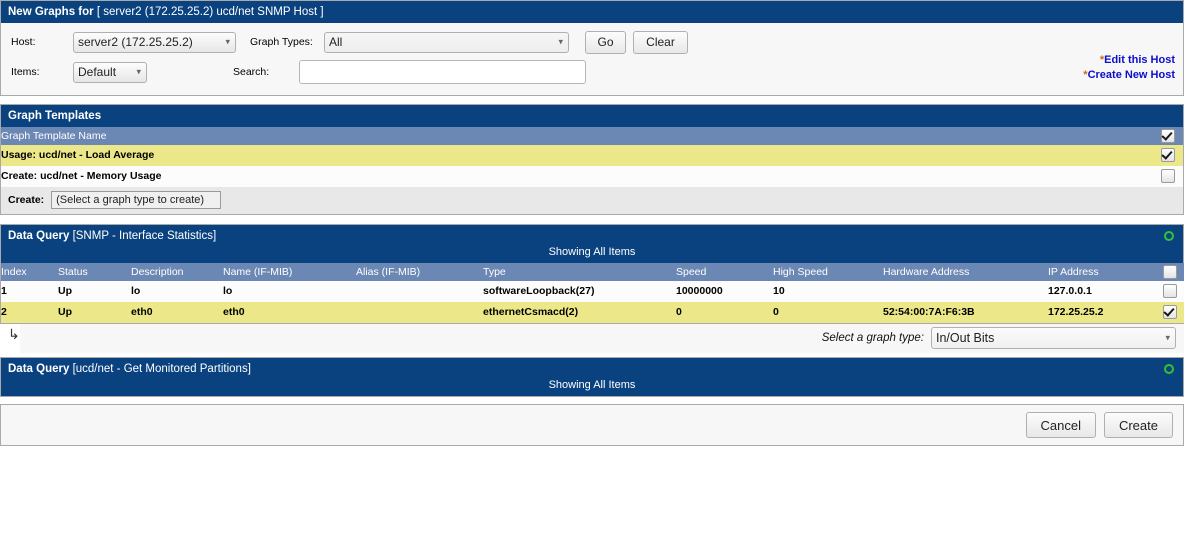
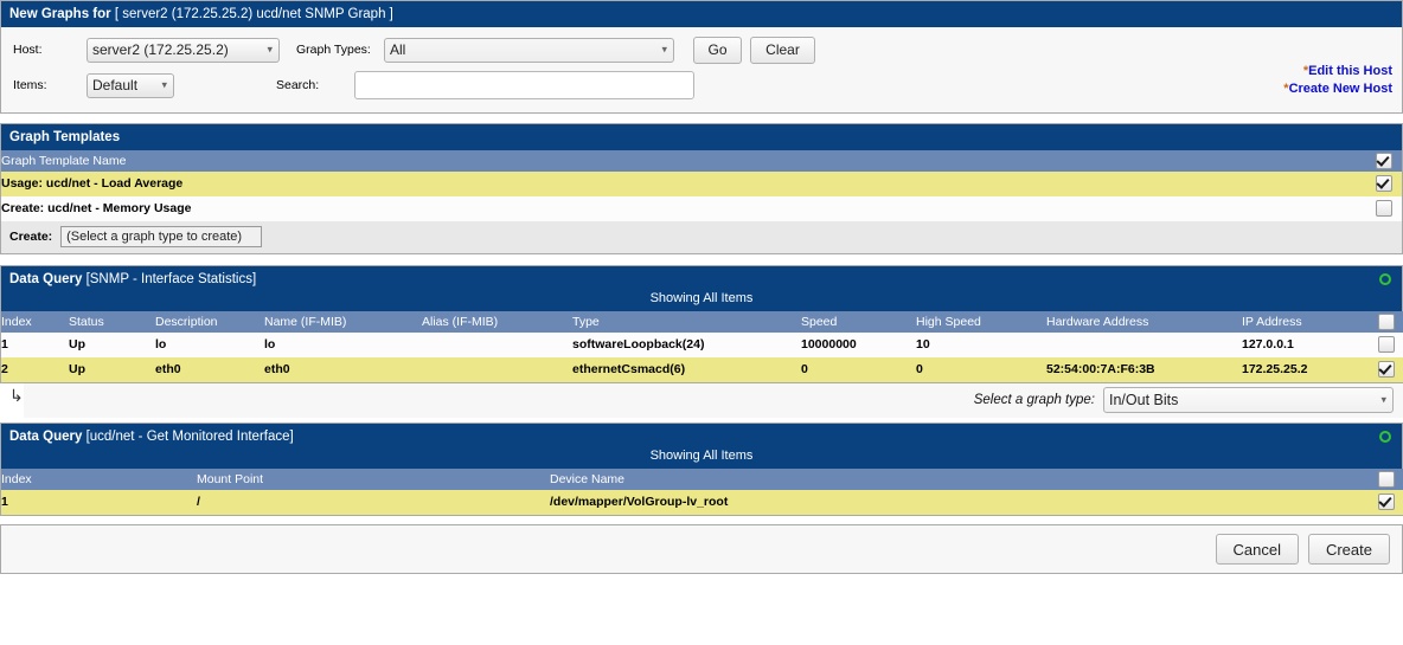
- New Graphs for [ server2 (172.25.25.2) ucd/net SNMP Host ]
+ New Graphs for [ server2 (172.25.25.2) ucd/net SNMP Graph ]
  Host:
  server2 (172.25.25.2)
  ▾
  Graph Types:
  All
  ▾
  Go
  Clear
  Items:
  Default
  ▾
  Search:
  *Edit this Host
  *Create New Host
  Graph Templates
  Graph Template Name
  Usage: ucd/net - Load Average
  Create: ucd/net - Memory Usage
  Create: (Select a graph type to create)
  Data Query [SNMP - Interface Statistics]
  Showing All Items
  Index	Status	Description	Name (IF-MIB)	Alias (IF-MIB)	Type	Speed	High Speed	Hardware Address	IP Address
- 1	Up	lo	lo		softwareLoopback(27)	10000000	10		127.0.0.1
+ 1	Up	lo	lo		softwareLoopback(24)	10000000	10		127.0.0.1
- 2	Up	eth0	eth0		ethernetCsmacd(2)	0	0	52:54:00:7A:F6:3B	172.25.25.2
+ 2	Up	eth0	eth0		ethernetCsmacd(6)	0	0	52:54:00:7A:F6:3B	172.25.25.2
  ↳
  Select a graph type:
  In/Out Bits
  ▾
- Data Query [ucd/net - Get Monitored Partitions]
+ Data Query [ucd/net - Get Monitored Interface]
  Showing All Items
+ Index	Mount Point	Device Name
+ 1	/	/dev/mapper/VolGroup-lv_root
  Cancel
  Create
